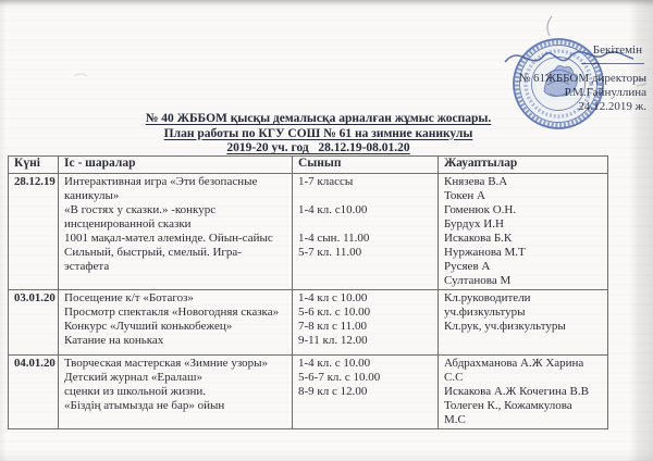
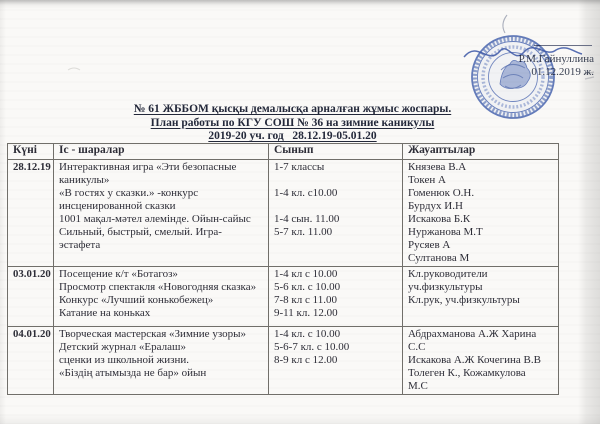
- Бекітемін
- № 61ЖББОМ директоры
  Р.М.Гайнуллина
- 24.12.2019 ж.
+ 01.12.2019 ж.
- № 40 ЖББОМ қысқы демалысқа арналған жұмыс жоспары.
+ № 61 ЖББОМ қысқы демалысқа арналған жұмыс жоспары.
- План работы по КГУ СОШ № 61 на зимние каникулы
+ План работы по КГУ СОШ № 36 на зимние каникулы
- 2019-20 уч. год 28.12.19-08.01.20
+ 2019-20 уч. год 28.12.19-05.01.20
  Күні	Іс - шаралар	Сынып	Жауаптылар
  28.12.19	Интерактивная игра «Эти безопасные каникулы» «В гостях у сказки.» -конкурс инсценированной сказки 1001 мақал-мәтел әлемінде. Ойын-сайыс Сильный, быстрый, смелый. Игра- эстафета	1-7 классы 1-4 кл. с10.00 1-4 сын. 11.00 5-7 кл. 11.00	Князева В.А Токен А Гоменюк О.Н. Бурдух И.Н Искакова Б.К Нуржанова М.Т Русяев А Султанова М
  03.01.20	Посещение к/т «Ботагоз» Просмотр спектакля «Новогодняя сказка» Конкурс «Лучший конькобежец» Катание на коньках	1-4 кл с 10.00 5-6 кл. с 10.00 7-8 кл с 11.00 9-11 кл. 12.00	Кл.руководители уч.физкультуры Кл.рук, уч.физкультуры
  04.01.20	Творческая мастерская «Зимние узоры» Детский журнал «Ералаш» сценки из школьной жизни. «Біздің атымызда не бар» ойын	1-4 кл. с 10.00 5-6-7 кл. с 10.00 8-9 кл с 12.00	Абдрахманова А.Ж Харина С.С Искакова А.Ж Кочегина В.В Толеген К., Кожамкулова М.С
